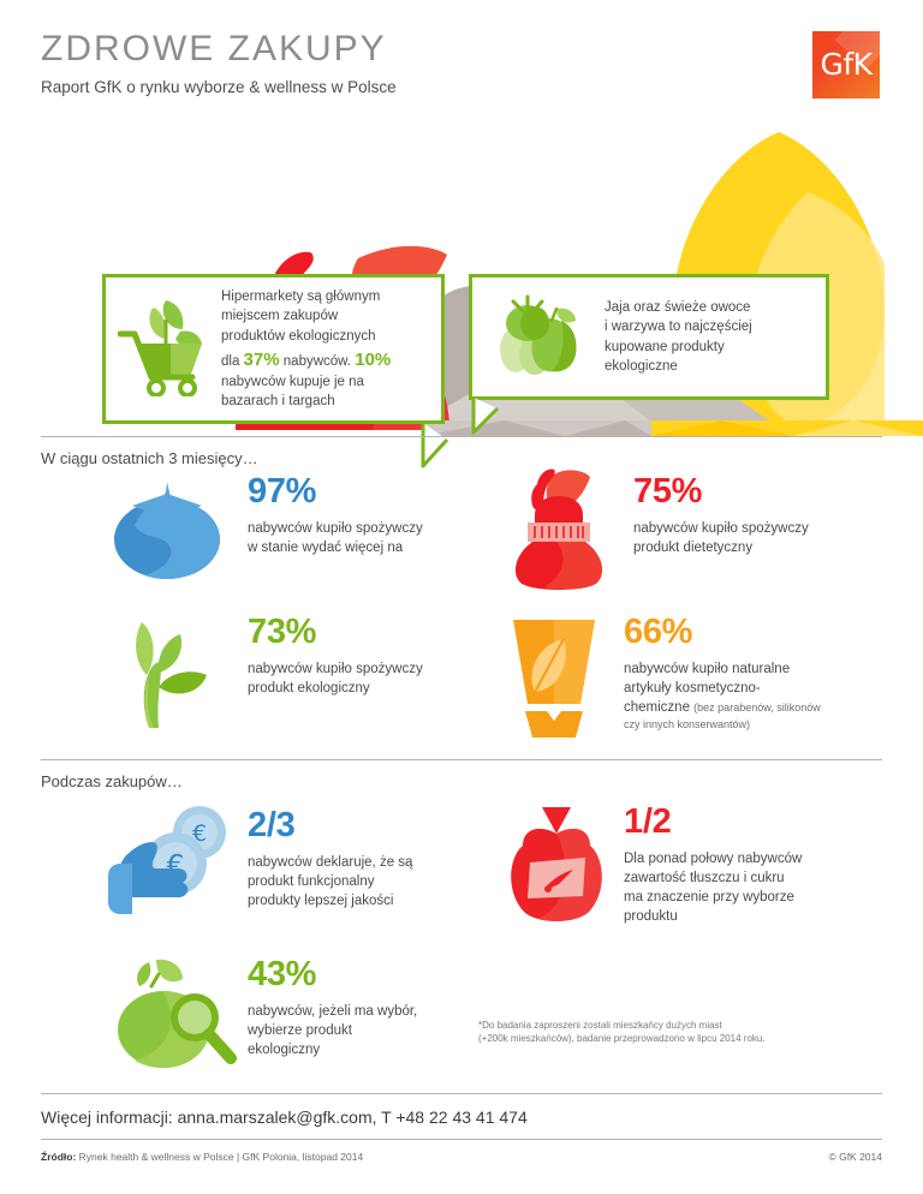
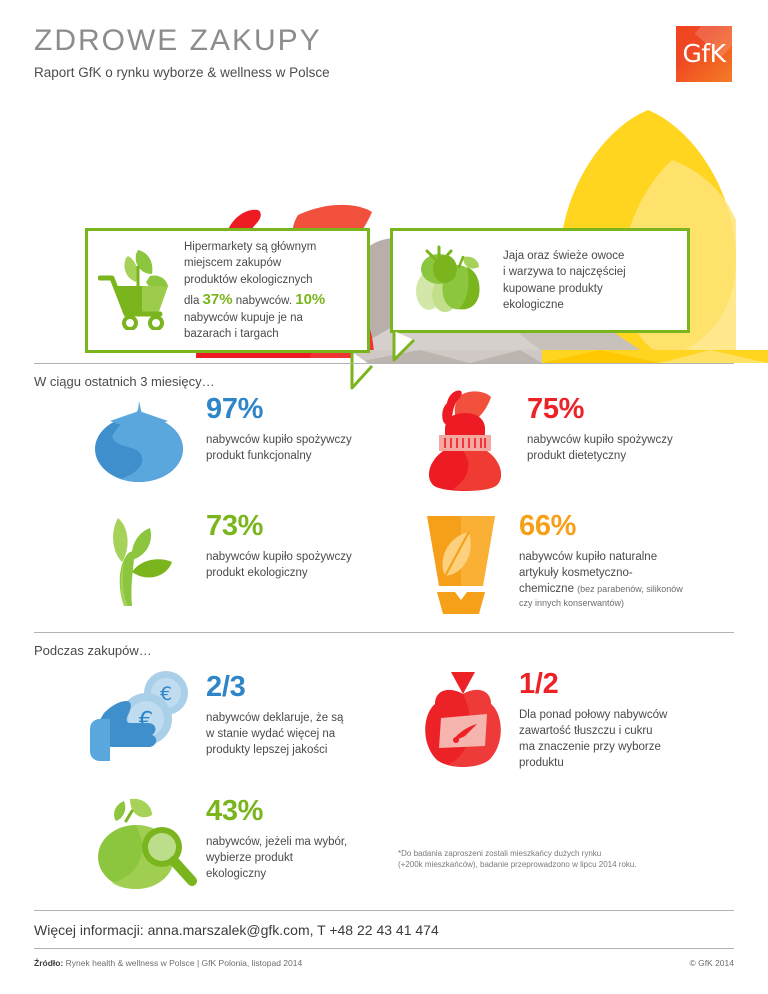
  ZDROWE ZAKUPY
  Raport GfK o rynku wyborze & wellness w Polsce
  GfK
  Hipermarkety są głównym
  miejscem zakupów
  produktów ekologicznych
  dla 37% nabywców. 10%
  nabywców kupuje je na
  bazarach i targach
  Jaja oraz świeże owoce
  i warzywa to najczęściej
  kupowane produkty
  ekologiczne
  W ciągu ostatnich 3 miesięcy…
  97%
  nabywców kupiło spożywczy
- w stanie wydać więcej na
+ produkt funkcjonalny
  75%
  nabywców kupiło spożywczy
  produkt dietetyczny
  73%
  nabywców kupiło spożywczy
  produkt ekologiczny
  66%
  nabywców kupiło naturalne
  artykuły kosmetyczno-
  chemiczne (bez parabenów, silikonów
  czy innych konserwantów)
  Podczas zakupów…
  €
  €
  2/3
  nabywców deklaruje, że są
- produkt funkcjonalny
+ w stanie wydać więcej na
  produkty lepszej jakości
  1/2
  Dla ponad połowy nabywców
  zawartość tłuszczu i cukru
  ma znaczenie przy wyborze
  produktu
  43%
  nabywców, jeżeli ma wybór,
  wybierze produkt
  ekologiczny
- *Do badania zaproszeni zostali mieszkańcy dużych miast
+ *Do badania zaproszeni zostali mieszkańcy dużych rynku
  (+200k mieszkańców), badanie przeprowadzono w lipcu 2014 roku.
  Więcej informacji: anna.marszalek@gfk.com, T +48 22 43 41 474
  Źródło: Rynek health & wellness w Polsce | GfK Polonia, listopad 2014
  © GfK 2014
